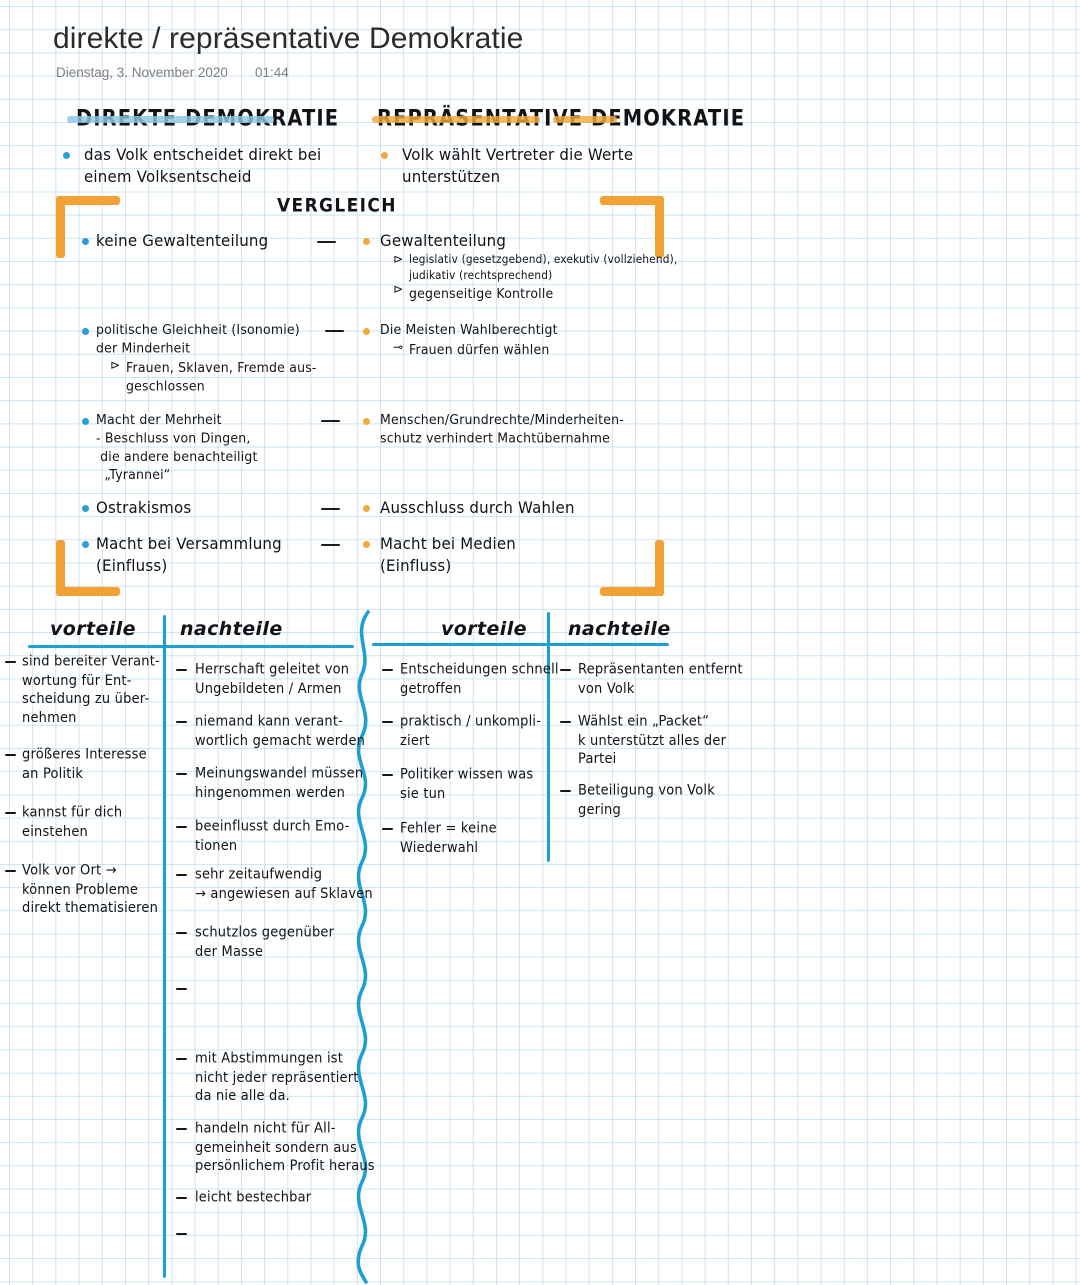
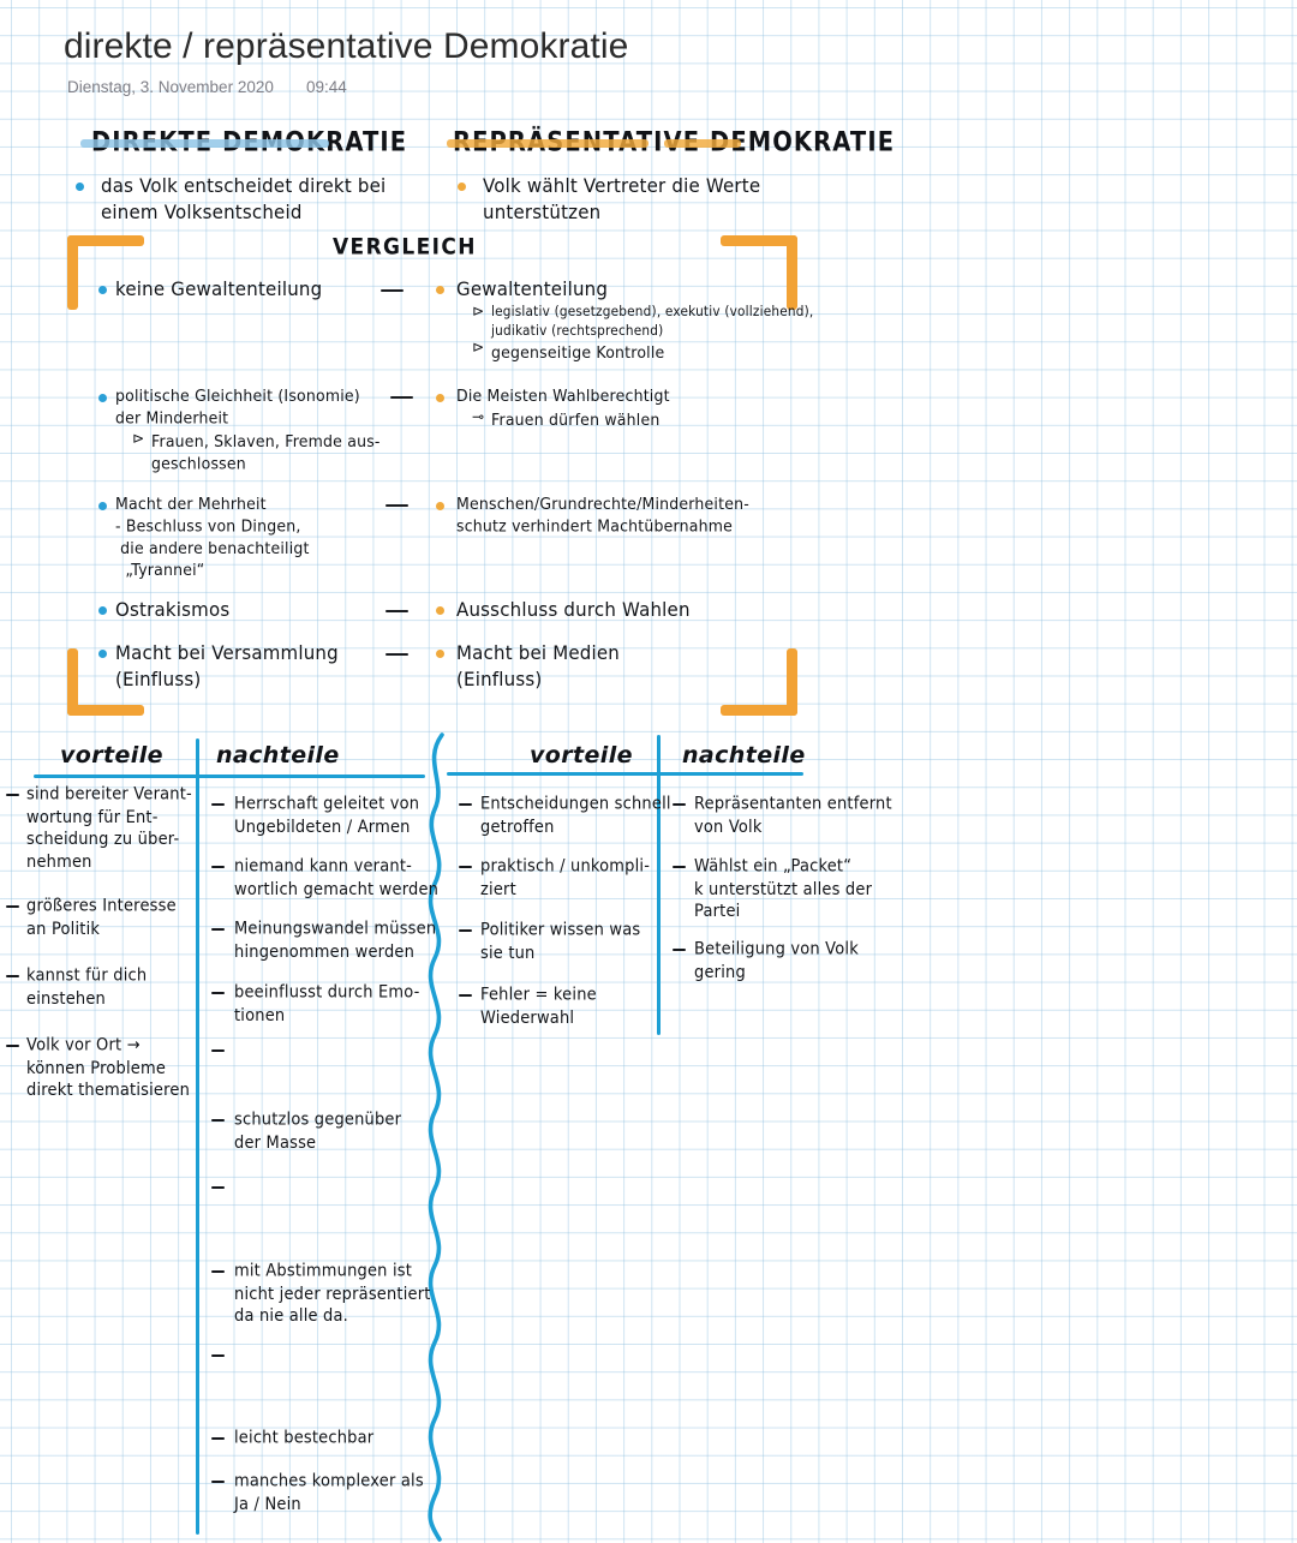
  direkte / repräsentative Demokratie
  Dienstag, 3. November 2020
- 01:44
+ 09:44
  DIREKTE DEMOKRATIE
  REPRÄSENTATIVE DEMOKRATIE
  das Volk entscheidet direkt bei
  einem Volksentscheid
  Volk wählt Vertreter die Werte
  unterstützen
  VERGLEICH
  keine Gewaltenteilung
  Gewaltenteilung
  ⊳
  legislativ (gesetzgebend), exekutiv (vollziehend),
  judikativ (rechtsprechend)
  ⊳
  gegenseitige Kontrolle
  politische Gleichheit (Isonomie)
  der Minderheit
  Die Meisten Wahlberechtigt
  ⊳
  Frauen, Sklaven, Fremde aus-
  geschlossen
  ⊸
  Frauen dürfen wählen
  Macht der Mehrheit
  - Beschluss von Dingen,
  die andere benachteiligt
  „Tyrannei“
  Menschen/Grundrechte/Minderheiten-
  schutz verhindert Machtübernahme
  Ostrakismos
  Ausschluss durch Wahlen
  Macht bei Versammlung
  (Einfluss)
  Macht bei Medien
  (Einfluss)
  vorteile
  nachteile
  vorteile
  nachteile
  sind bereiter Verant-
  wortung für Ent-
  scheidung zu über-
  nehmen
  größeres Interesse
  an Politik
  kannst für dich
  einstehen
  Volk vor Ort →
  können Probleme
  direkt thematisieren
  Herrschaft geleitet von
  Ungebildeten / Armen
  niemand kann verant-
  wortlich gemacht werden
  Meinungswandel müssen
  hingenommen werden
  beeinflusst durch Emo-
  tionen
- sehr zeitaufwendig
- → angewiesen auf Sklaven
  schutzlos gegenüber
  der Masse
  mit Abstimmungen ist
  nicht jeder repräsentiert
  da nie alle da.
- handeln nicht für All-
- gemeinheit sondern aus
- persönlichem Profit heraus
  leicht bestechbar
+ manches komplexer als
+ Ja / Nein
  Entscheidungen schnell
  getroffen
  praktisch / unkompli-
  ziert
  Politiker wissen was
  sie tun
  Fehler = keine
  Wiederwahl
  Repräsentanten entfernt
  von Volk
  Wählst ein „Packet“
  k unterstützt alles der
  Partei
  Beteiligung von Volk
  gering
